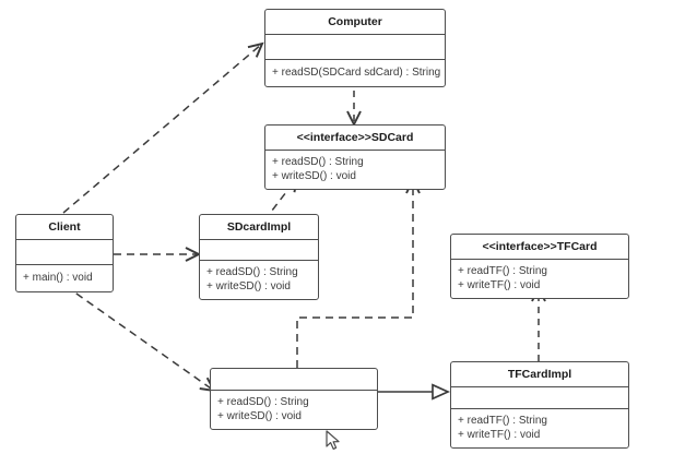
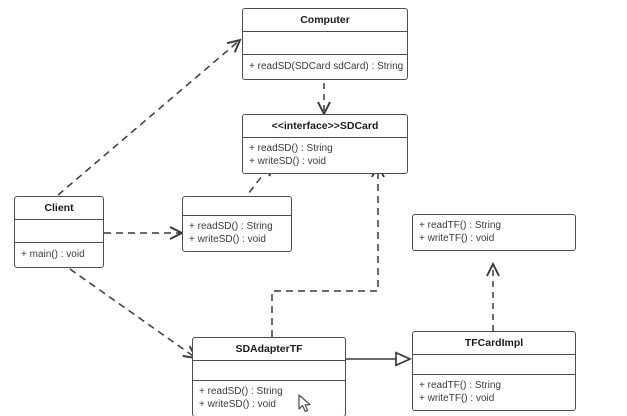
  Computer
  + readSD(SDCard sdCard) : String
  <<interface>>SDCard
  + readSD() : String
  + writeSD() : void
  Client
  + main() : void
- SDcardImpl
  + readSD() : String
  + writeSD() : void
- <<interface>>TFCard
  + readTF() : String
  + writeTF() : void
+ SDAdapterTF
  + readSD() : String
  + writeSD() : void
  TFCardImpl
  + readTF() : String
  + writeTF() : void
